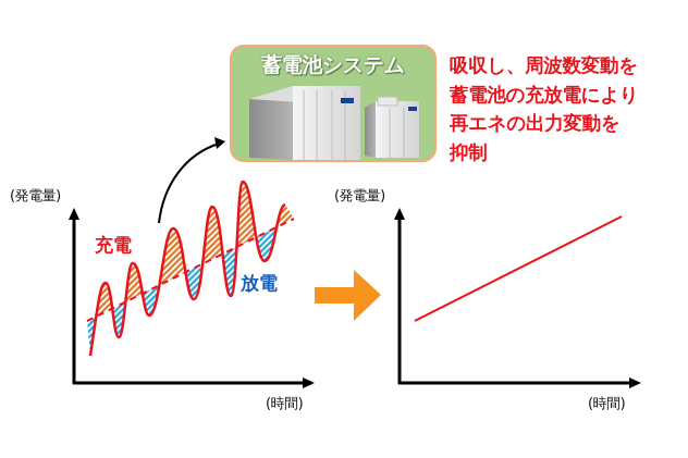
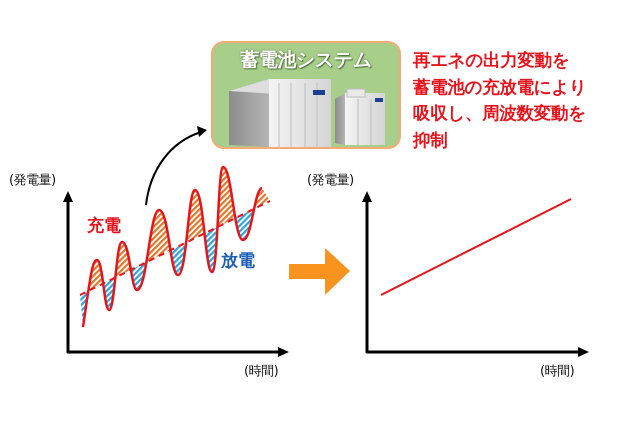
  蓄電池システム
- 吸収し、周波数変動を
+ 再エネの出力変動を
  蓄電池の充放電により
- 再エネの出力変動を
+ 吸収し、周波数変動を
  抑制
  (発電量)
  (時間)
  充電
  放電
  (発電量)
  (時間)
